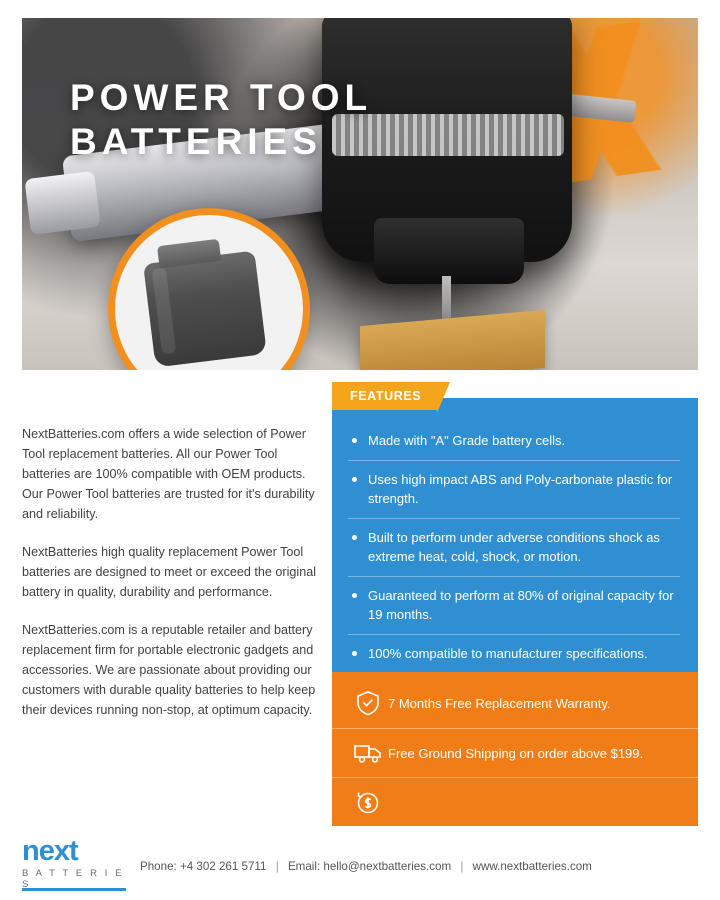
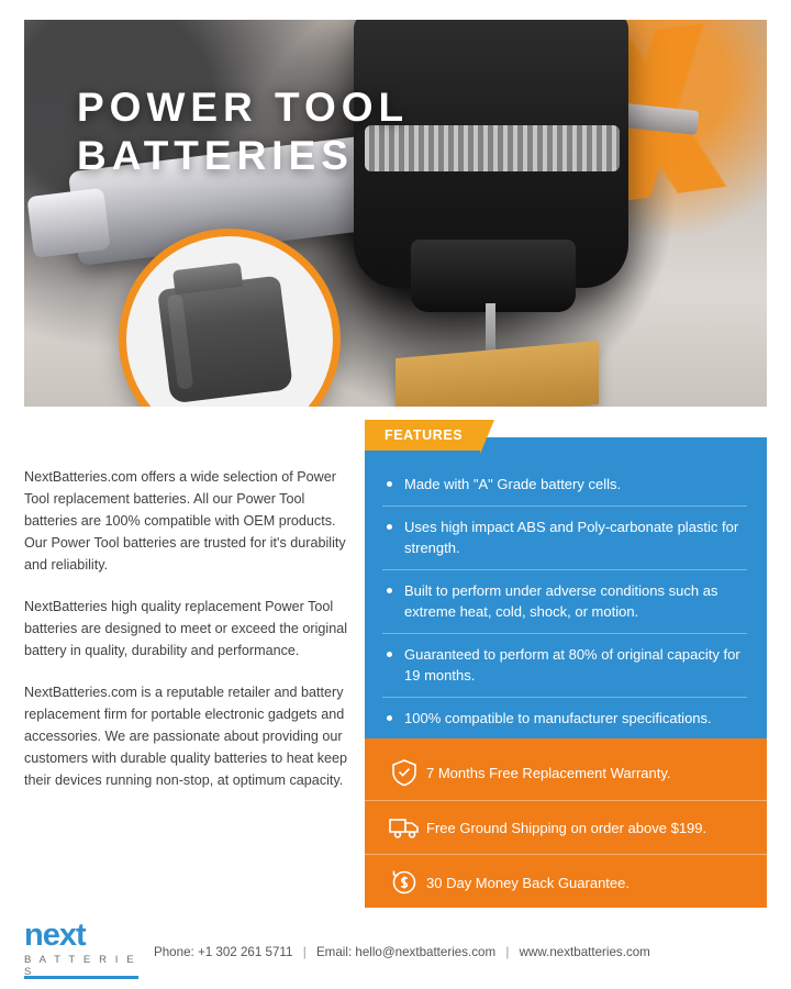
  POWER TOOL
  BATTERIES
  NextBatteries.com offers a wide selection of Power Tool replacement batteries. All our Power Tool batteries are 100% compatible with OEM products. Our Power Tool batteries are trusted for it's durability and reliability.
  NextBatteries high quality replacement Power Tool batteries are designed to meet or exceed the original battery in quality, durability and performance.
- NextBatteries.com is a reputable retailer and battery replacement firm for portable electronic gadgets and accessories. We are passionate about providing our customers with durable quality batteries to help keep their devices running non-stop, at optimum capacity.
+ NextBatteries.com is a reputable retailer and battery replacement firm for portable electronic gadgets and accessories. We are passionate about providing our customers with durable quality batteries to heat keep their devices running non-stop, at optimum capacity.
  FEATURES
  Made with "A" Grade battery cells.
  Uses high impact ABS and Poly-carbonate plastic for strength.
- Built to perform under adverse conditions shock as extreme heat, cold, shock, or motion.
+ Built to perform under adverse conditions such as extreme heat, cold, shock, or motion.
  Guaranteed to perform at 80% of original capacity for 19 months.
  100% compatible to manufacturer specifications.
  7 Months Free Replacement Warranty.
  Free Ground Shipping on order above $199.
+ 30 Day Money Back Guarantee.
  next
  B A T T E R I E S
- Phone: +4 302 261 5711 | Email: hello@nextbatteries.com | www.nextbatteries.com
+ Phone: +1 302 261 5711 | Email: hello@nextbatteries.com | www.nextbatteries.com
